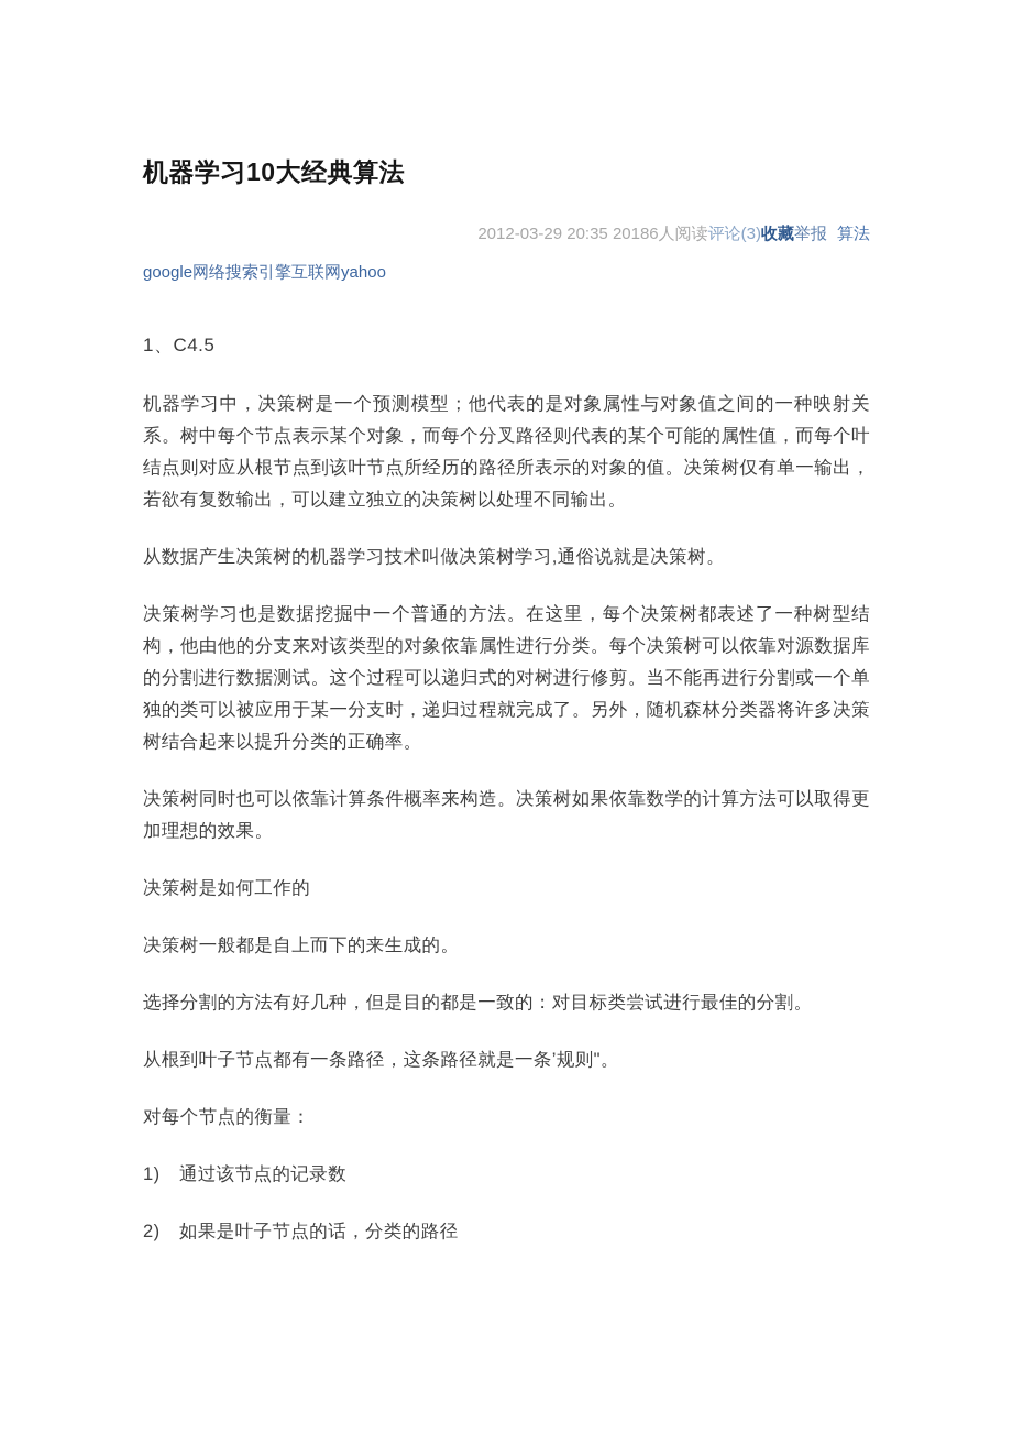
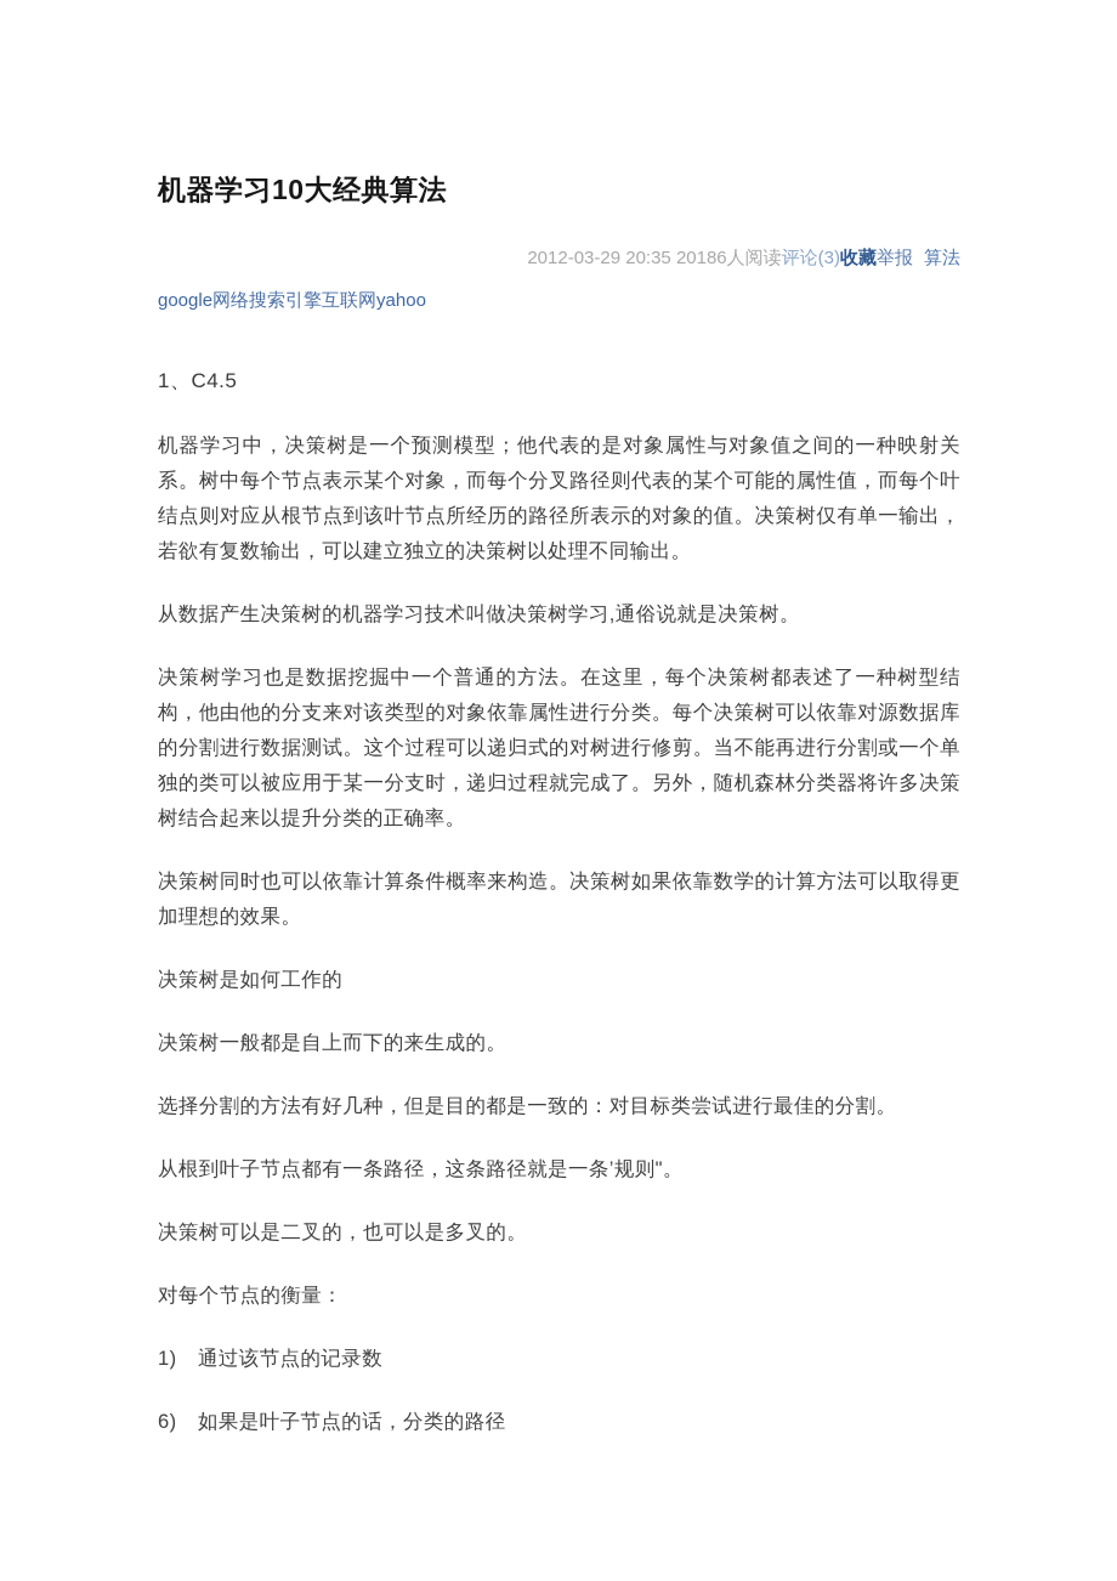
  机器学习10大经典算法
  2012-03-29 20:35 20186人阅读评论(3)收藏举报 算法
  google网络搜索引擎互联网yahoo
  1、C4.5
  机器学习中，决策树是一个预测模型；他代表的是对象属性与对象值之间的一种映射关系。树中每个节点表示某个对象，而每个分叉路径则代表的某个可能的属性值，而每个叶结点则对应从根节点到该叶节点所经历的路径所表示的对象的值。决策树仅有单一输出，若欲有复数输出，可以建立独立的决策树以处理不同输出。
  从数据产生决策树的机器学习技术叫做决策树学习,通俗说就是决策树。
  决策树学习也是数据挖掘中一个普通的方法。在这里，每个决策树都表述了一种树型结构，他由他的分支来对该类型的对象依靠属性进行分类。每个决策树可以依靠对源数据库的分割进行数据测试。这个过程可以递归式的对树进行修剪。当不能再进行分割或一个单独的类可以被应用于某一分支时，递归过程就完成了。另外，随机森林分类器将许多决策树结合起来以提升分类的正确率。
  决策树同时也可以依靠计算条件概率来构造。决策树如果依靠数学的计算方法可以取得更加理想的效果。
  决策树是如何工作的
  决策树一般都是自上而下的来生成的。
  选择分割的方法有好几种，但是目的都是一致的：对目标类尝试进行最佳的分割。
  从根到叶子节点都有一条路径，这条路径就是一条’规则"。
+ 决策树可以是二叉的，也可以是多叉的。
  对每个节点的衡量：
  1)
  通过该节点的记录数
- 2)
+ 6)
  如果是叶子节点的话，分类的路径
